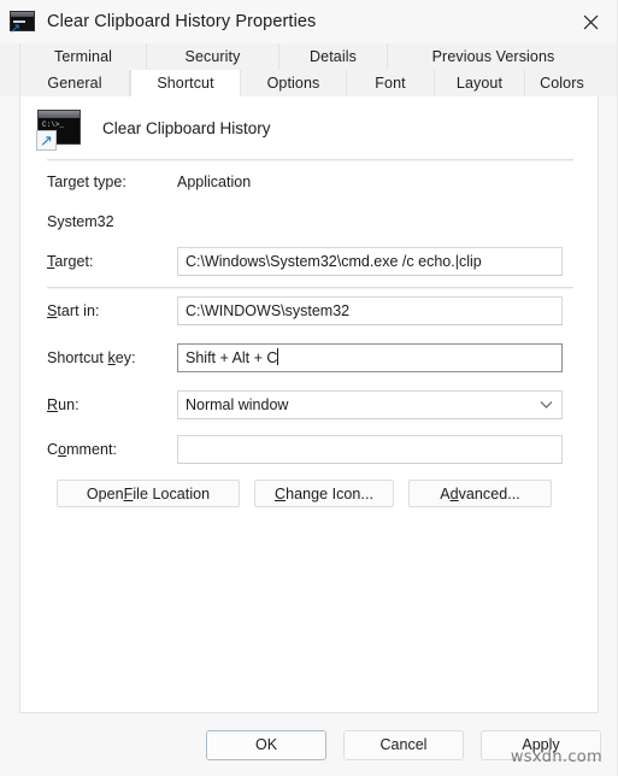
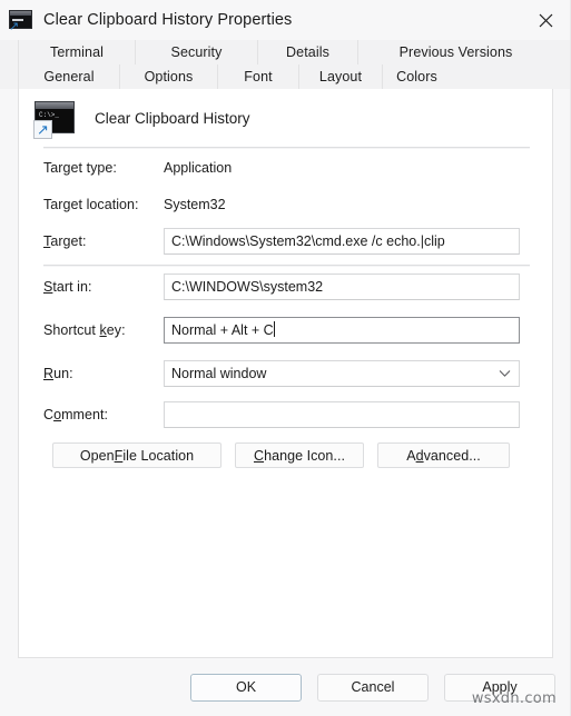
  ↗
  Clear Clipboard History Properties
  Terminal
  Security
  Details
  Previous Versions
  General
- Shortcut
  Options
  Font
  Layout
  Colors
  ↗
  Clear Clipboard History
  Target type:
  Application
+ Target location:
  System32
  Target:
  C:\Windows\System32\cmd.exe /c echo.|clip
  Start in:
  C:\WINDOWS\system32
  Shortcut key:
- Shift + Alt + C
+ Normal + Alt + C
  Run:
  Normal window
  Comment:
  Open
  F
  ile Location
  C
  hange Icon...
  A
  d
  vanced...
  OK
  Cancel
  Apply
  wsxdn.com
